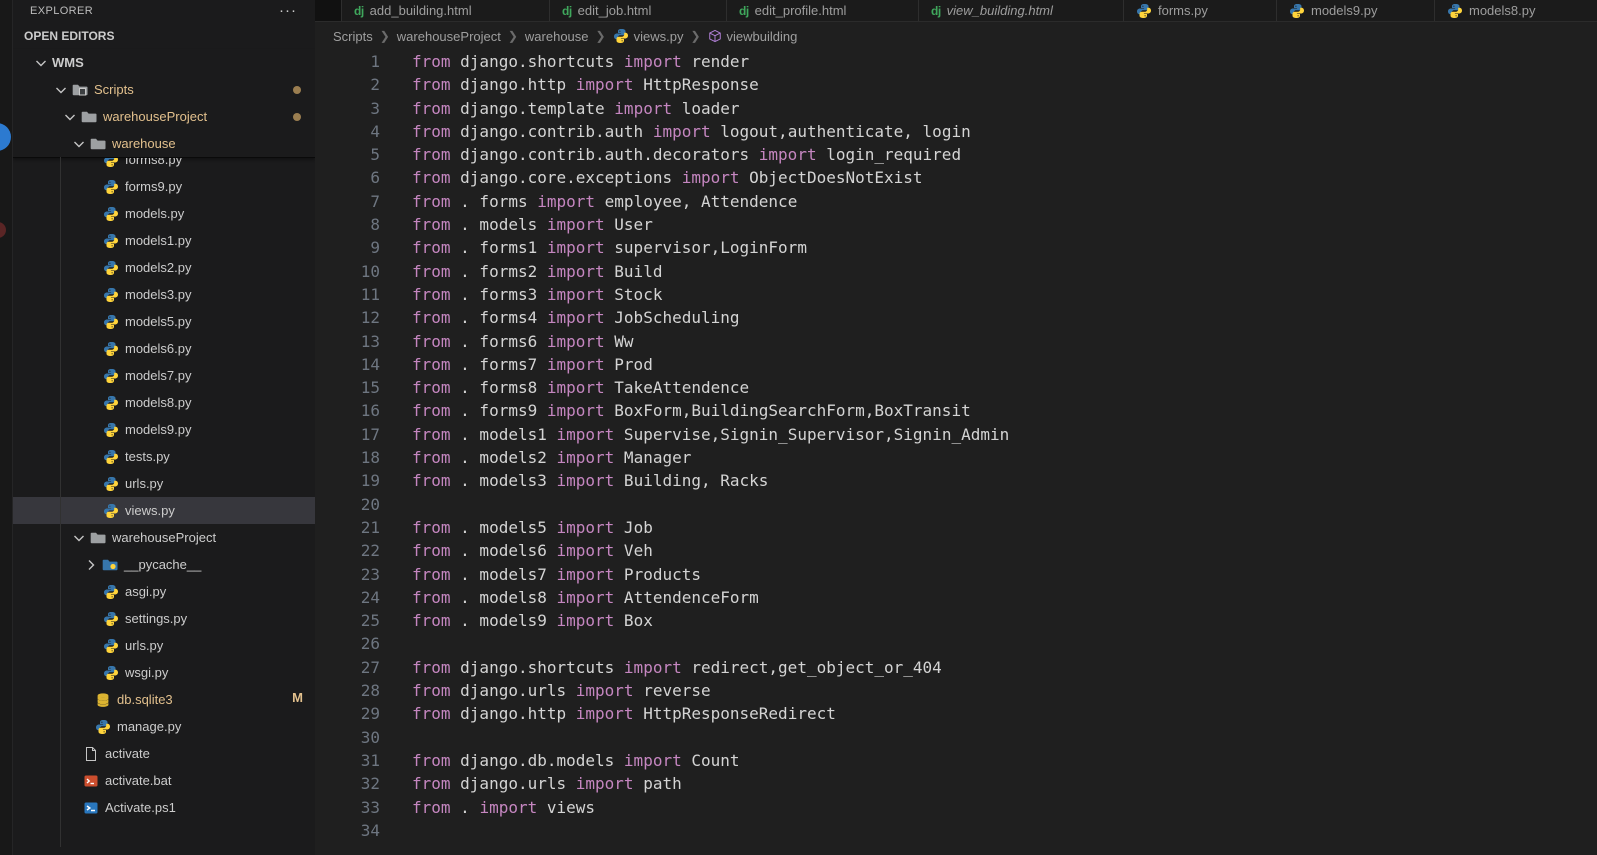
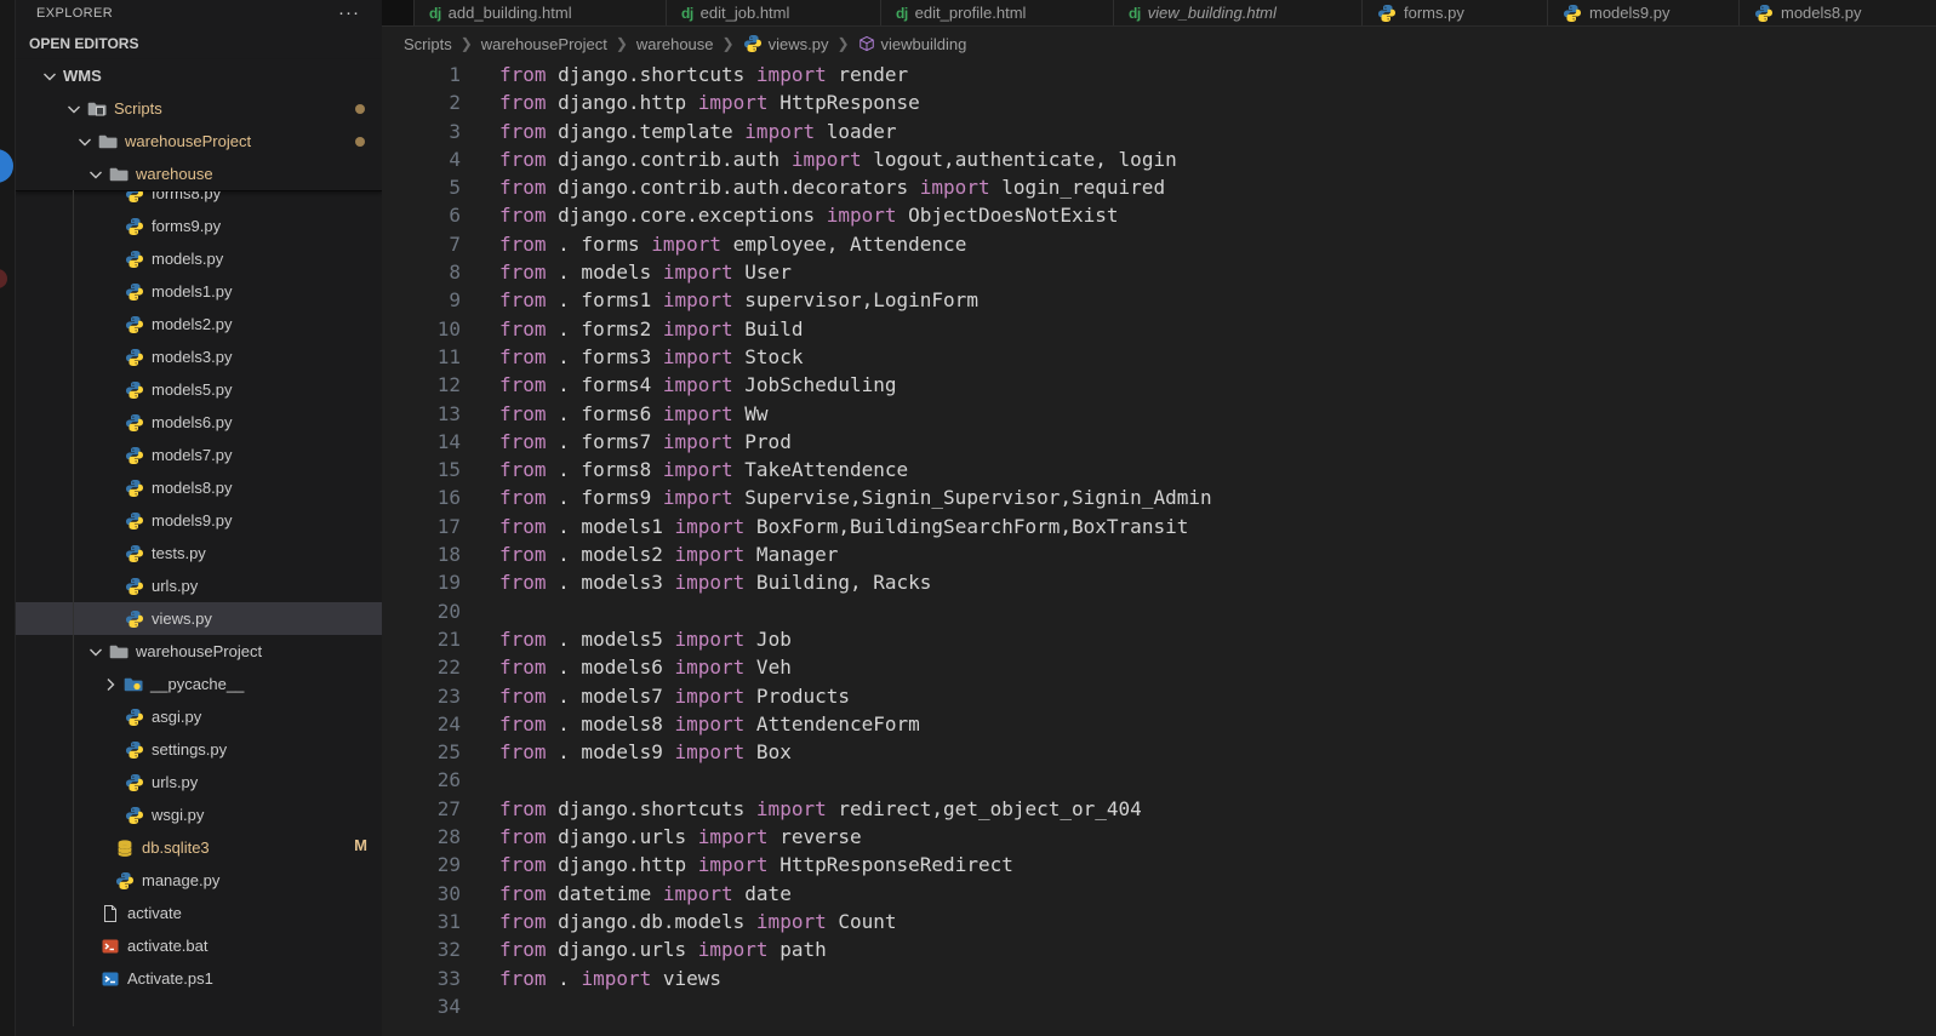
  EXPLORER
  ···
  OPEN EDITORS
  WMS
  Scripts
  warehouseProject
  warehouse
  forms8.py
  forms9.py
  models.py
  models1.py
  models2.py
  models3.py
  models5.py
  models6.py
  models7.py
  models8.py
  models9.py
  tests.py
  urls.py
  views.py
  warehouseProject
  __pycache__
  asgi.py
  settings.py
  urls.py
  wsgi.py
  db.sqlite3
  M
  manage.py
  activate
  activate.bat
  Activate.ps1
  dj
  add_building.html
  dj
  edit_job.html
  dj
  edit_profile.html
  dj
  view_building.html
  forms.py
  models9.py
  models8.py
  Scripts
  ❯
  warehouseProject
  ❯
  warehouse
  ❯
  views.py
  ❯
  viewbuilding
  1
  from django.shortcuts import render
  2
  from django.http import HttpResponse
  3
  from django.template import loader
  4
  from django.contrib.auth import logout,authenticate, login
  5
  from django.contrib.auth.decorators import login_required
  6
  from django.core.exceptions import ObjectDoesNotExist
  7
  from . forms import employee, Attendence
  8
  from . models import User
  9
  from . forms1 import supervisor,LoginForm
  10
  from . forms2 import Build
  11
  from . forms3 import Stock
  12
  from . forms4 import JobScheduling
  13
  from . forms6 import Ww
  14
  from . forms7 import Prod
  15
  from . forms8 import TakeAttendence
  16
- from . forms9 import BoxForm,BuildingSearchForm,BoxTransit
+ from . forms9 import Supervise,Signin_Supervisor,Signin_Admin
  17
- from . models1 import Supervise,Signin_Supervisor,Signin_Admin
+ from . models1 import BoxForm,BuildingSearchForm,BoxTransit
  18
  from . models2 import Manager
  19
  from . models3 import Building, Racks
  20
  21
  from . models5 import Job
  22
  from . models6 import Veh
  23
  from . models7 import Products
  24
  from . models8 import AttendenceForm
  25
  from . models9 import Box
  26
  27
  from django.shortcuts import redirect,get_object_or_404
  28
  from django.urls import reverse
  29
  from django.http import HttpResponseRedirect
  30
+ from datetime import date
  31
  from django.db.models import Count
  32
  from django.urls import path
  33
  from . import views
  34
